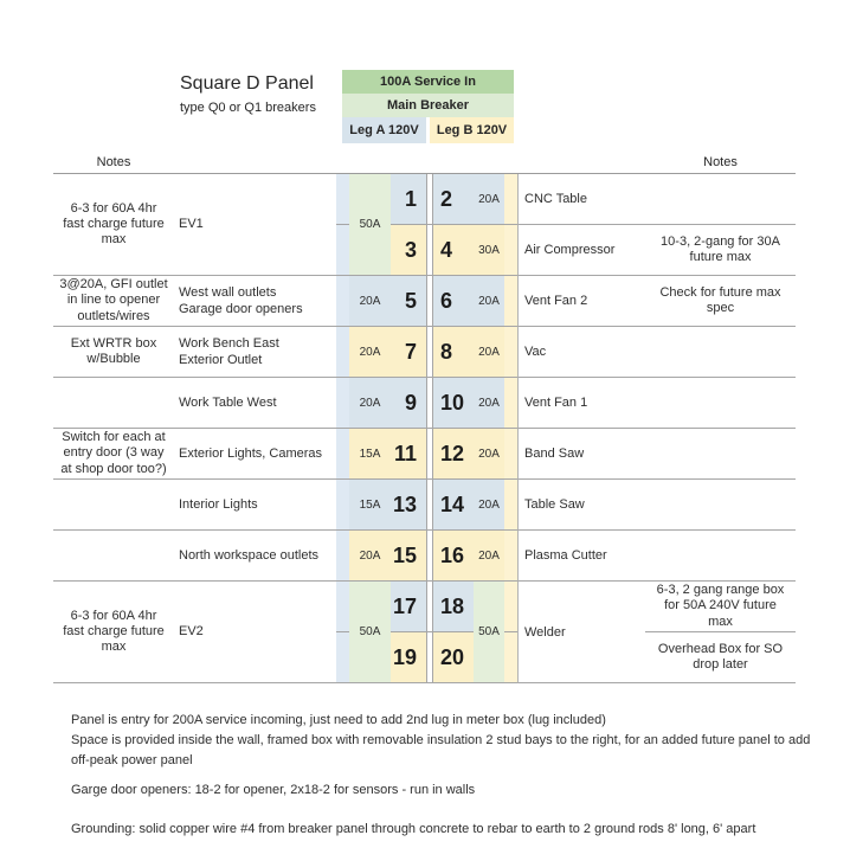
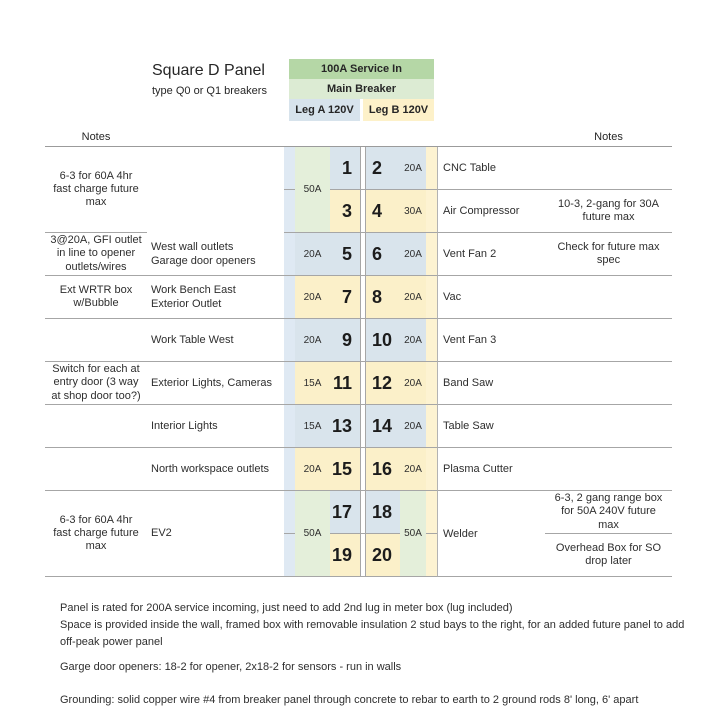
  Square D Panel
  type Q0 or Q1 breakers
  100A Service In
  Main Breaker
  Leg A 120V
  Leg B 120V
  Notes
  Notes
  6-3 for 60A 4hr
  fast charge future
  max
- EV1
  50A
  1
  2
  20A
  CNC Table
  3
  4
  30A
  Air Compressor
  10-3, 2-gang for 30A
  future max
  3@20A, GFI outlet
  in line to opener
  outlets/wires
  West wall outlets
  Garage door openers
  20A
  5
  6
  20A
  Vent Fan 2
  Check for future max
  spec
  Ext WRTR box
  w/Bubble
  Work Bench East
  Exterior Outlet
  20A
  7
  8
  20A
  Vac
  Work Table West
  20A
  9
  10
  20A
- Vent Fan 1
+ Vent Fan 3
  Switch for each at
  entry door (3 way
  at shop door too?)
  Exterior Lights, Cameras
  15A
  11
  12
  20A
  Band Saw
  Interior Lights
  15A
  13
  14
  20A
  Table Saw
  North workspace outlets
  20A
  15
  16
  20A
  Plasma Cutter
  6-3 for 60A 4hr
  fast charge future
  max
  EV2
  50A
  50A
  Welder
  17
  18
  6-3, 2 gang range box
  for 50A 240V future
  max
  19
  20
  Overhead Box for SO
  drop later
- Panel is entry for 200A service incoming, just need to add 2nd lug in meter box (lug included)
+ Panel is rated for 200A service incoming, just need to add 2nd lug in meter box (lug included)
  Space is provided inside the wall, framed box with removable insulation 2 stud bays to the right, for an added future panel to add
  off-peak power panel
  Garge door openers: 18-2 for opener, 2x18-2 for sensors - run in walls
  Grounding: solid copper wire #4 from breaker panel through concrete to rebar to earth to 2 ground rods 8' long, 6' apart
